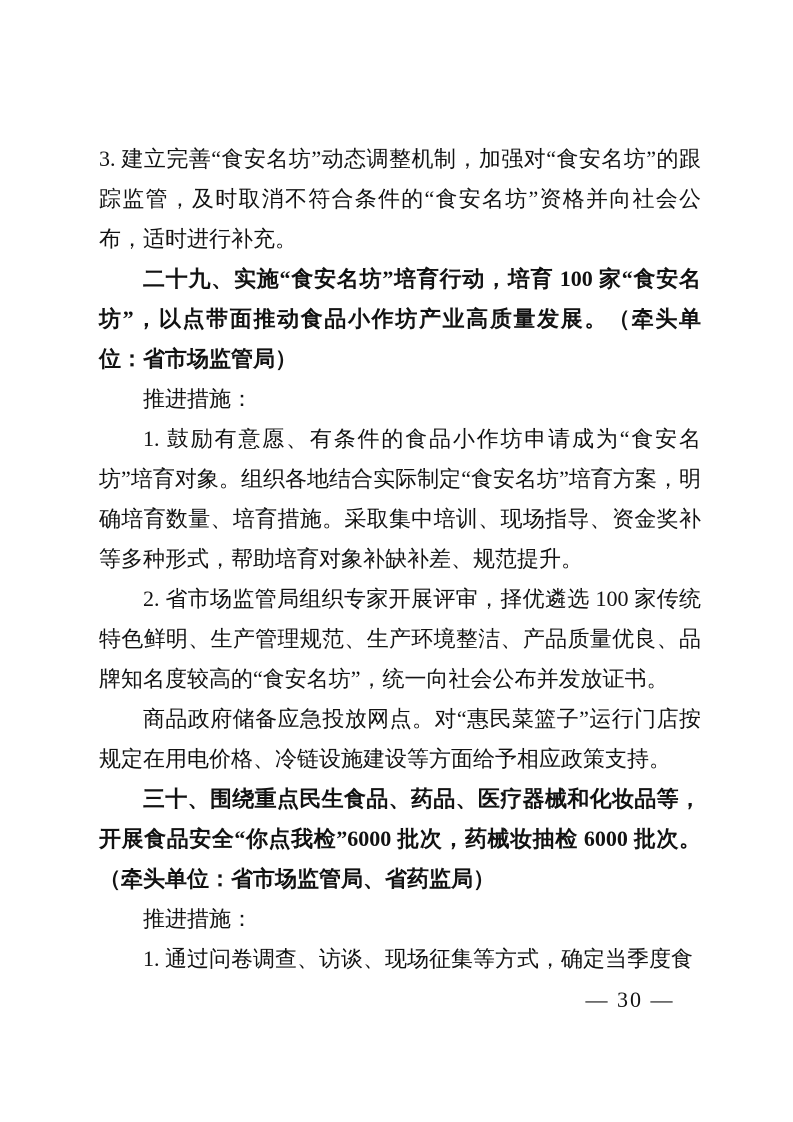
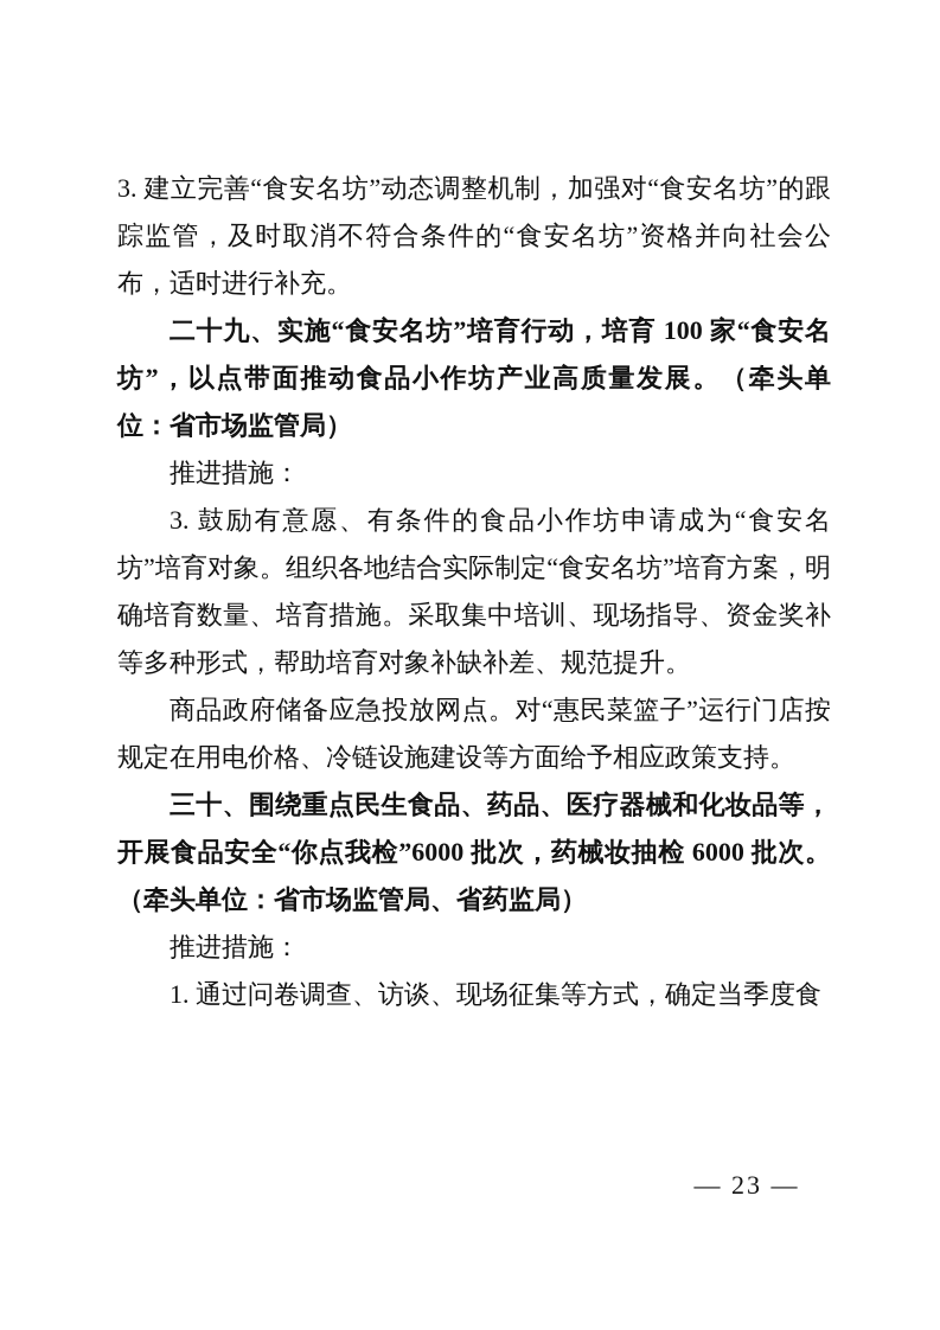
  3. 建立完善“食安名坊”动态调整机制，加强对“食安名坊”的跟踪监管，及时取消不符合条件的“食安名坊”资格并向社会公布，适时进行补充。
  二十九、实施“食安名坊”培育行动，培育 100 家“食安名坊”，以点带面推动食品小作坊产业高质量发展。（牵头单位：省市场监管局）
  推进措施：
- 1. 鼓励有意愿、有条件的食品小作坊申请成为“食安名坊”培育对象。组织各地结合实际制定“食安名坊”培育方案，明确培育数量、培育措施。采取集中培训、现场指导、资金奖补等多种形式，帮助培育对象补缺补差、规范提升。
+ 3. 鼓励有意愿、有条件的食品小作坊申请成为“食安名坊”培育对象。组织各地结合实际制定“食安名坊”培育方案，明确培育数量、培育措施。采取集中培训、现场指导、资金奖补等多种形式，帮助培育对象补缺补差、规范提升。
- 2. 省市场监管局组织专家开展评审，择优遴选 100 家传统特色鲜明、生产管理规范、生产环境整洁、产品质量优良、品牌知名度较高的“食安名坊”，统一向社会公布并发放证书。
  商品政府储备应急投放网点。对“惠民菜篮子”运行门店按规定在用电价格、冷链设施建设等方面给予相应政策支持。
  三十、围绕重点民生食品、药品、医疗器械和化妆品等，开展食品安全“你点我检”6000 批次，药械妆抽检 6000 批次。（牵头单位：省市场监管局、省药监局）
  推进措施：
  1. 通过问卷调查、访谈、现场征集等方式，确定当季度食
- — 30 —
+ — 23 —
